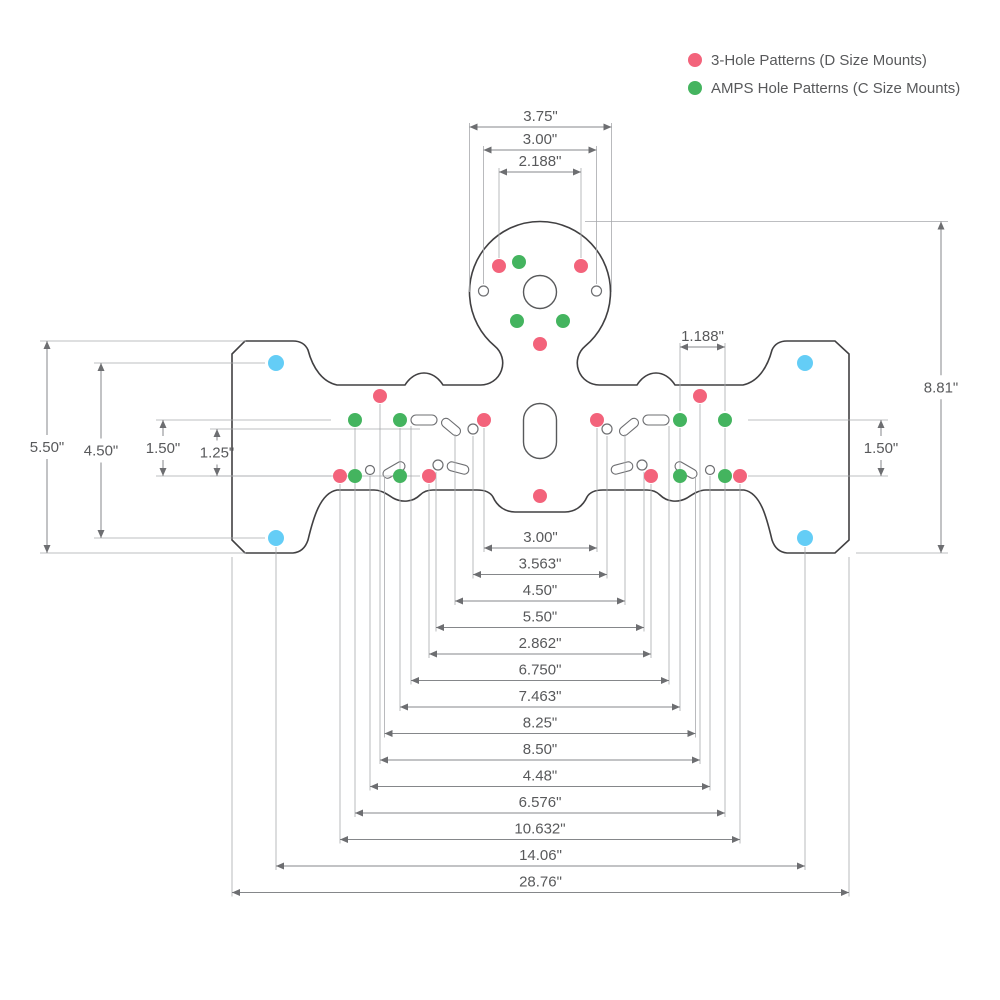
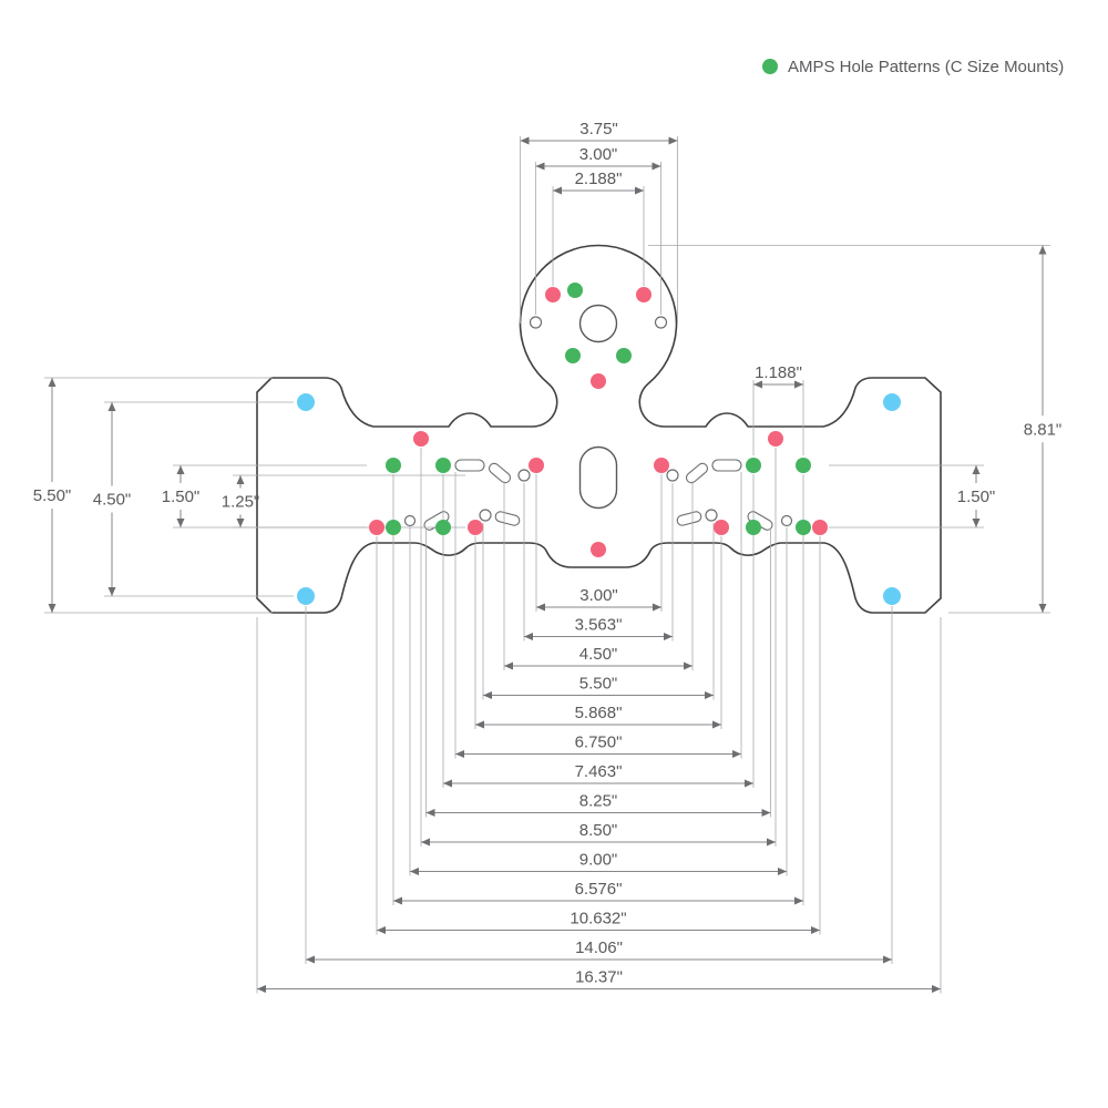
  3.75"
  3.00"
  2.188"
  1.188"
  3.00"
  3.563"
  4.50"
  5.50"
- 2.862"
+ 5.868"
  6.750"
  7.463"
  8.25"
  8.50"
- 4.48"
+ 9.00"
  6.576"
  10.632"
  14.06"
- 28.76"
+ 16.37"
  5.50"
  4.50"
  1.50"
  1.25"
  1.50"
  8.81"
- 3-Hole Patterns (D Size Mounts)
  AMPS Hole Patterns (C Size Mounts)
